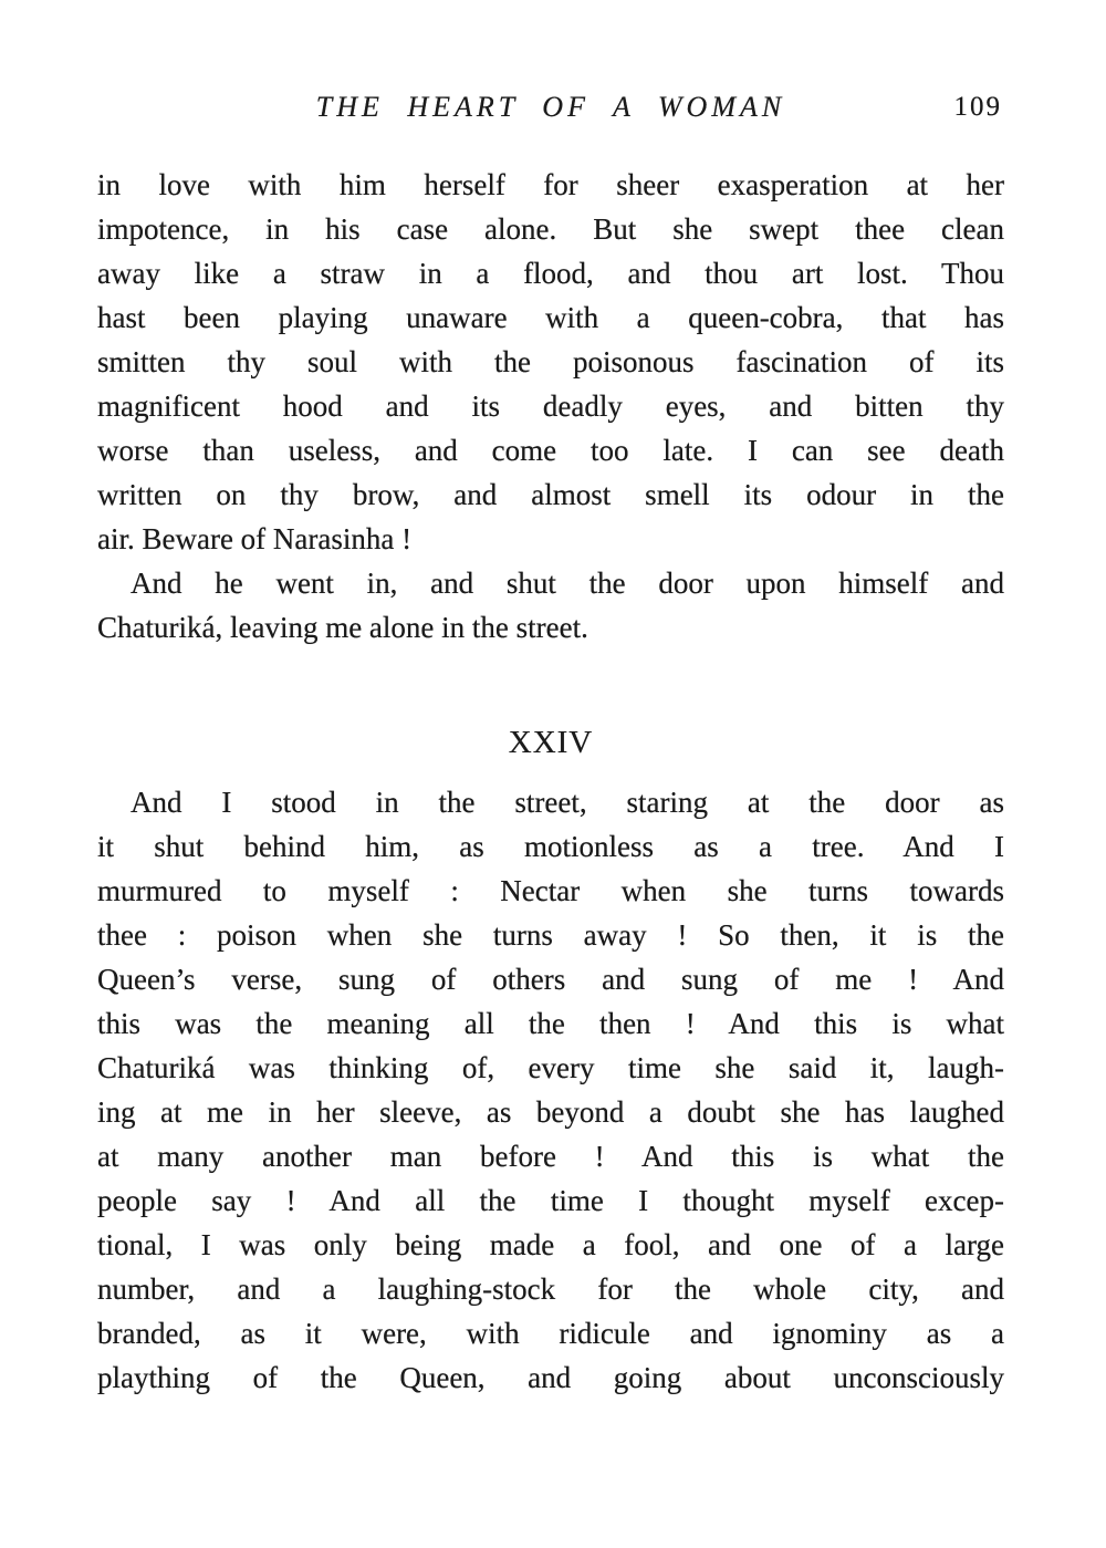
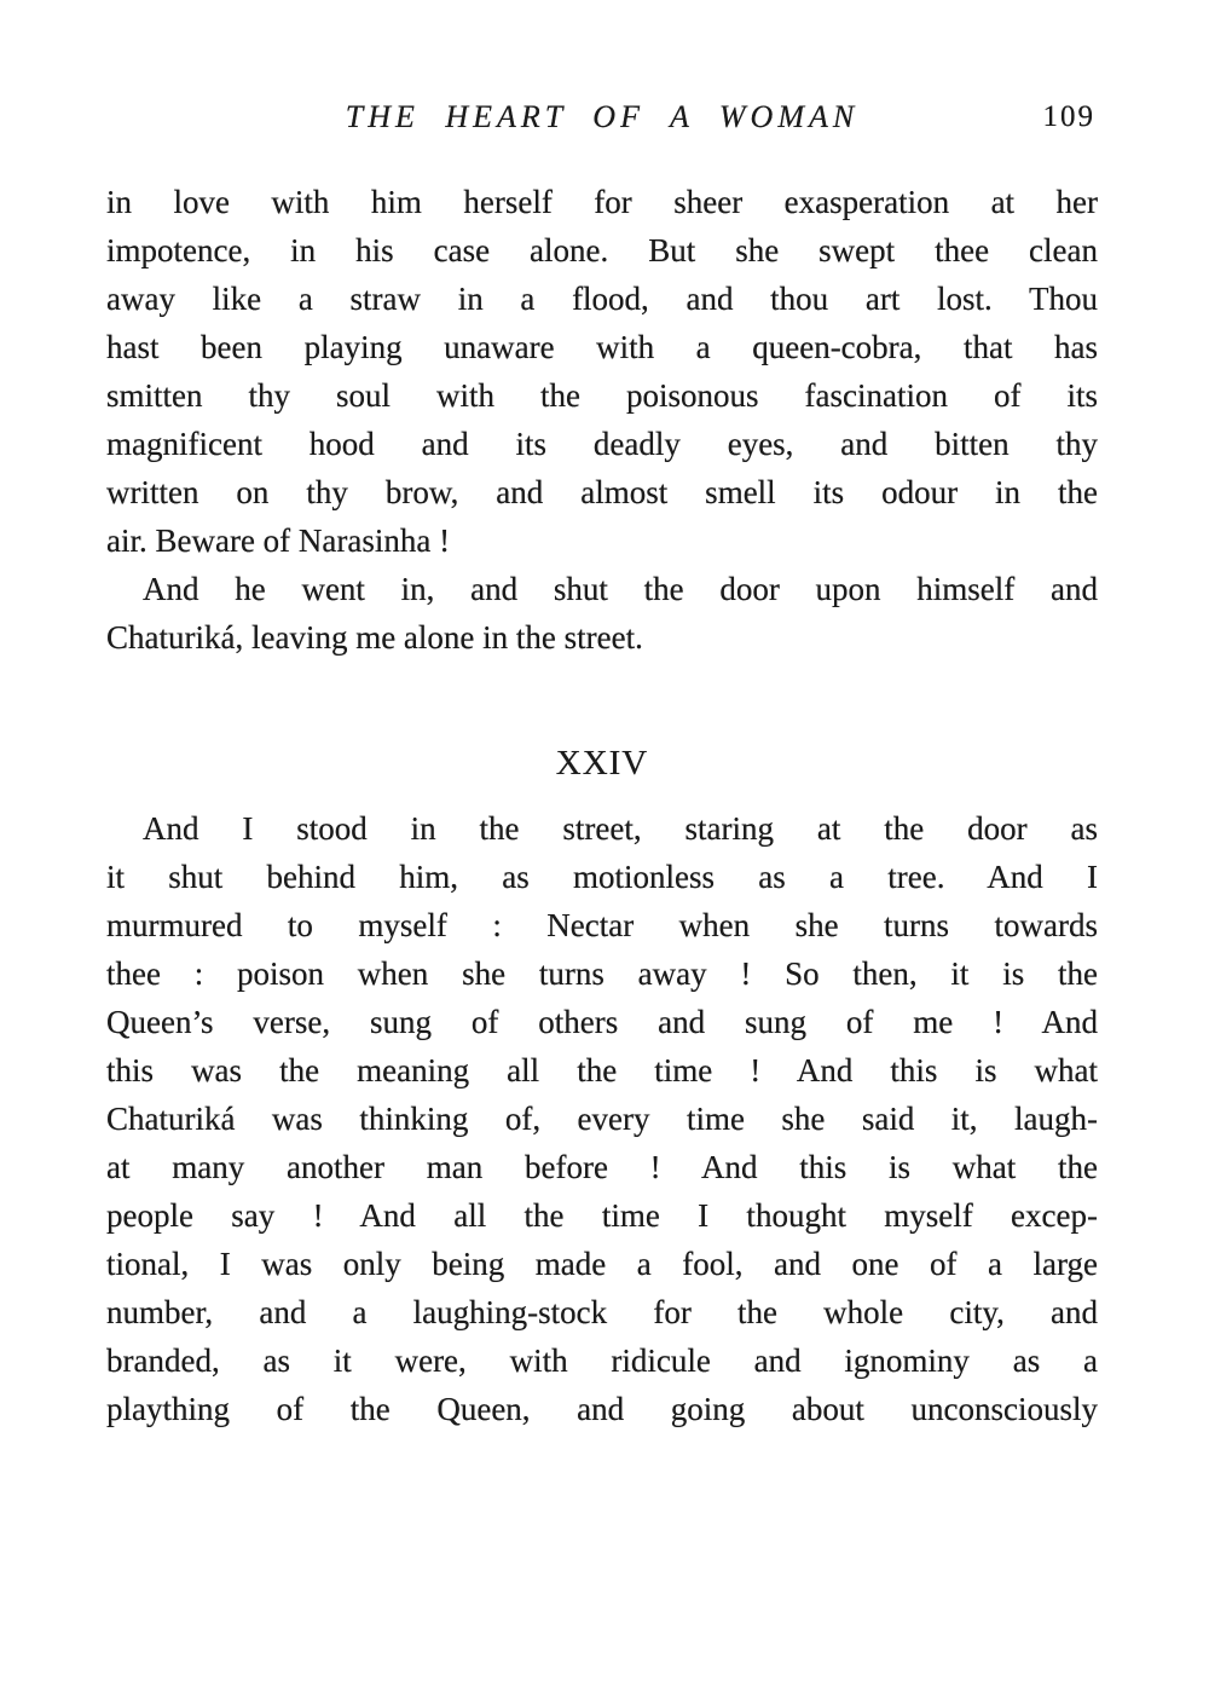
  THE HEART OF A WOMAN
  109
  in love with him herself for sheer exasperation at her
  impotence, in his case alone. But she swept thee clean
  away like a straw in a flood, and thou art lost. Thou
  hast been playing unaware with a queen-cobra, that has
  smitten thy soul with the poisonous fascination of its
  magnificent hood and its deadly eyes, and bitten thy
- worse than useless, and come too late. I can see death
  written on thy brow, and almost smell its odour in the
  air. Beware of Narasinha !
  And he went in, and shut the door upon himself and
  Chaturiká, leaving me alone in the street.
  XXIV
  And I stood in the street, staring at the door as
  it shut behind him, as motionless as a tree. And I
  murmured to myself : Nectar when she turns towards
  thee : poison when she turns away ! So then, it is the
  Queen’s verse, sung of others and sung of me ! And
- this was the meaning all the then ! And this is what
+ this was the meaning all the time ! And this is what
  Chaturiká was thinking of, every time she said it, laugh-
- ing at me in her sleeve, as beyond a doubt she has laughed
  at many another man before ! And this is what the
  people say ! And all the time I thought myself excep-
  tional, I was only being made a fool, and one of a large
  number, and a laughing-stock for the whole city, and
  branded, as it were, with ridicule and ignominy as a
  plaything of the Queen, and going about unconsciously
